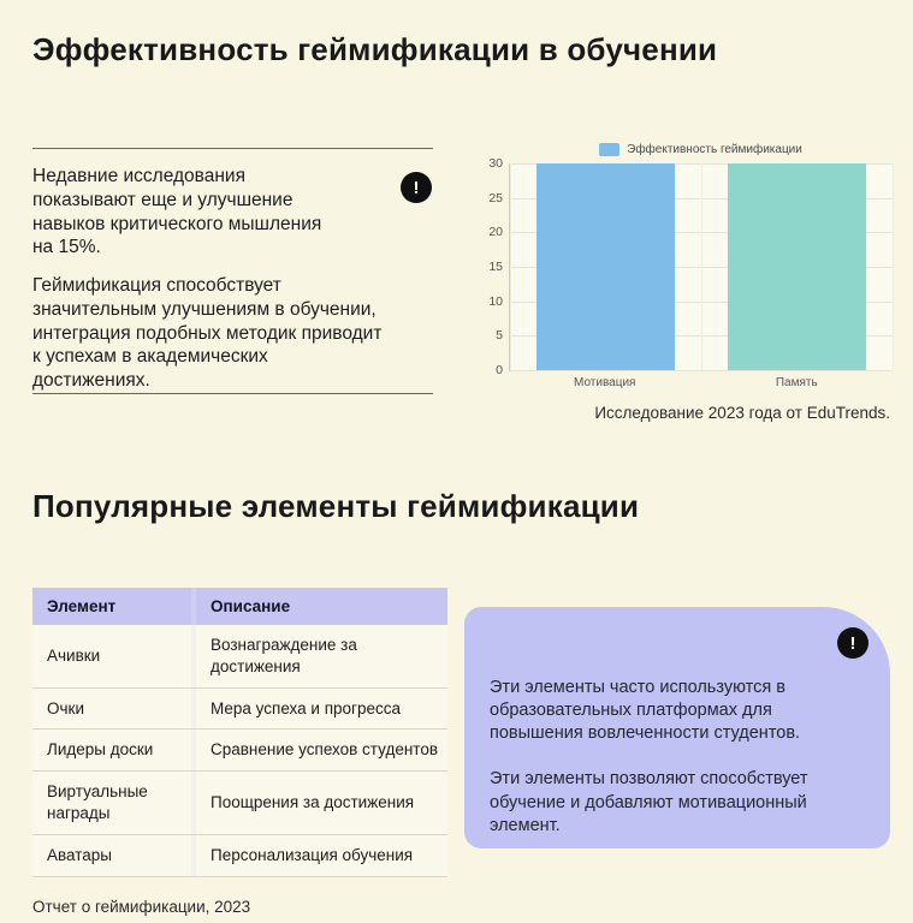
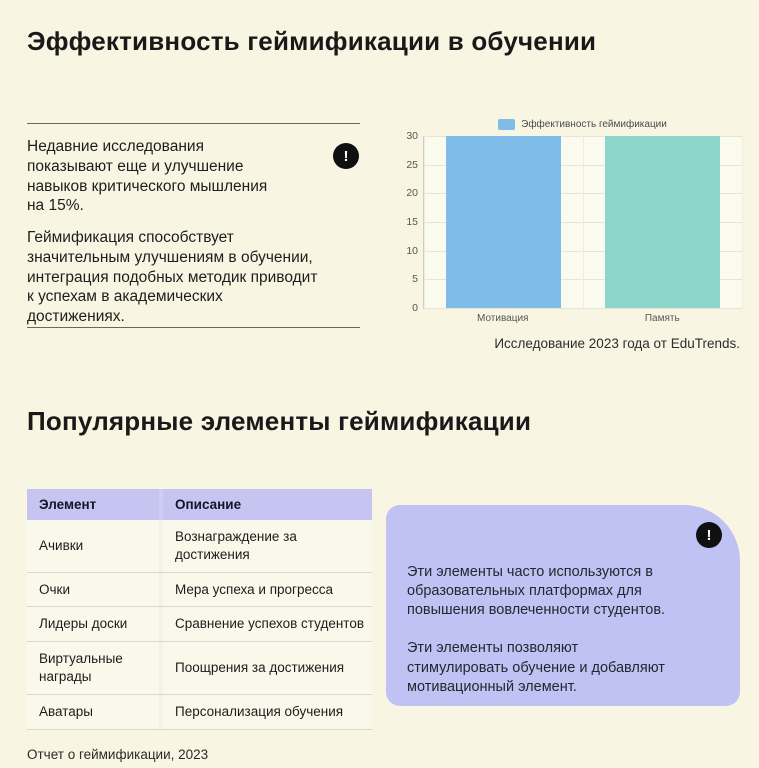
  Эффективность геймификации в обучении
  Недавние исследования показывают еще и улучшение навыков критического мышления на 15%.
  !
  Геймификация способствует значительным улучшениям в обучении, интеграция подобных методик приводит к успехам в академических достижениях.
  Эффективность геймификации
  0
  5
  10
  15
  20
  25
  30
  Мотивация
  Память
  Исследование 2023 года от EduTrends.
  Популярные элементы геймификации
  Элемент
  Описание
  Ачивки
  Вознаграждение за достижения
  Очки
  Мера успеха и прогресса
  Лидеры доски
  Сравнение успехов студентов
  Виртуальные награды
  Поощрения за достижения
  Аватары
  Персонализация обучения
  !
  Эти элементы часто используются в образовательных платформах для повышения вовлеченности студентов.
- Эти элементы позволяют способствует обучение и добавляют мотивационный элемент.
+ Эти элементы позволяют стимулировать обучение и добавляют мотивационный элемент.
  Отчет о геймификации, 2023
